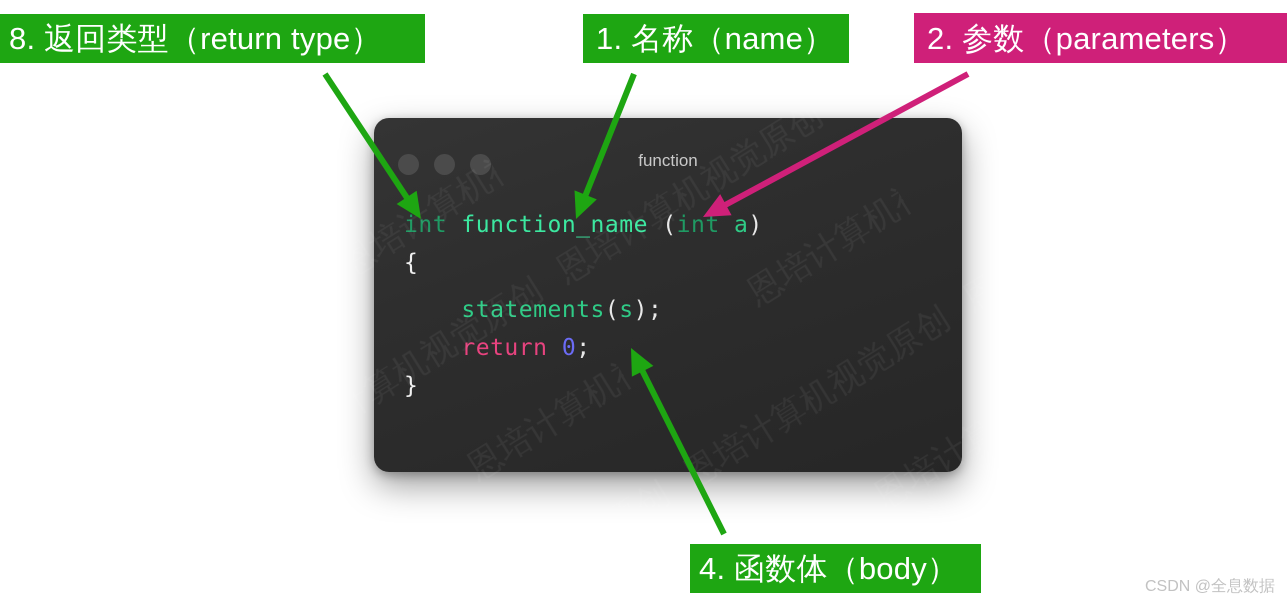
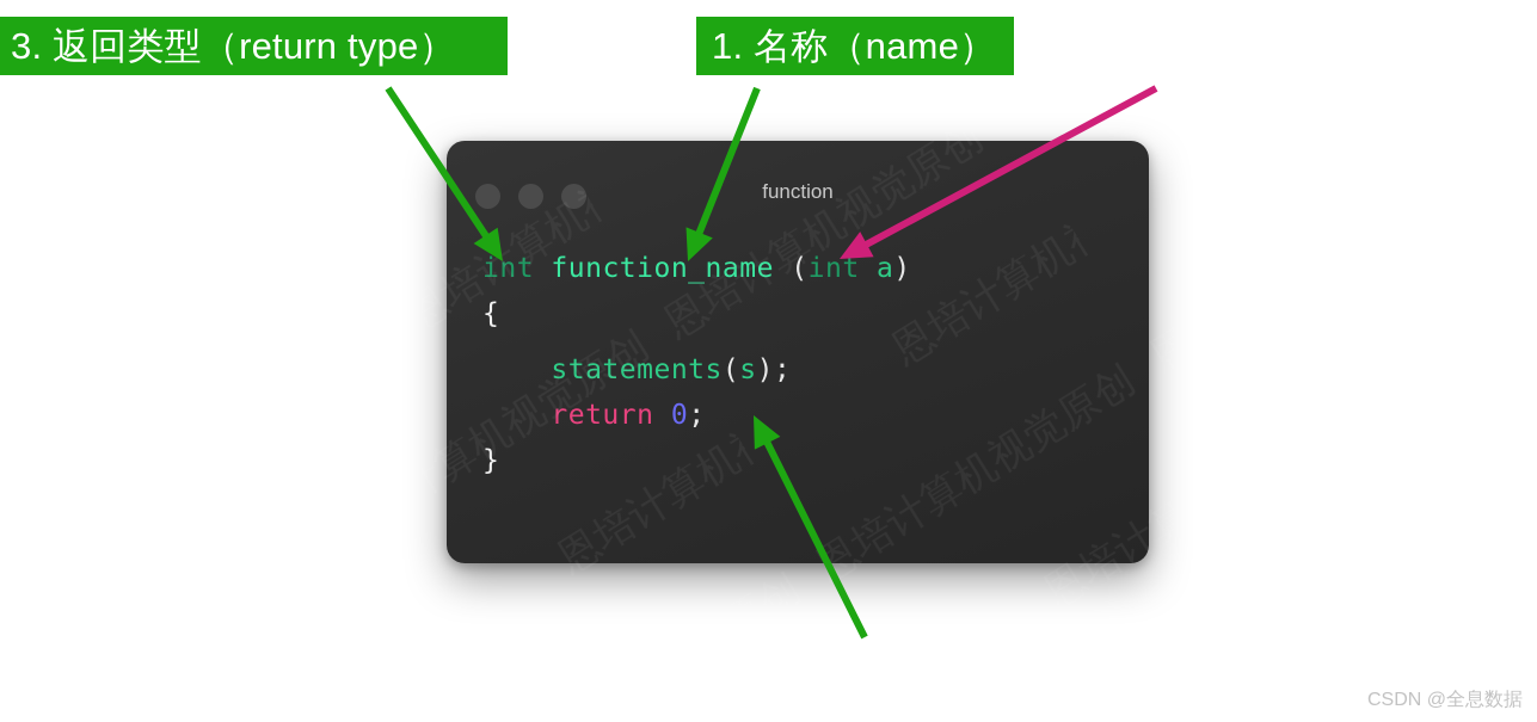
- 8. 返回类型（return type）
+ 3. 返回类型（return type）
  1. 名称（name）
- 2. 参数（parameters）
- 4. 函数体（body）
  CSDN @全息数据
